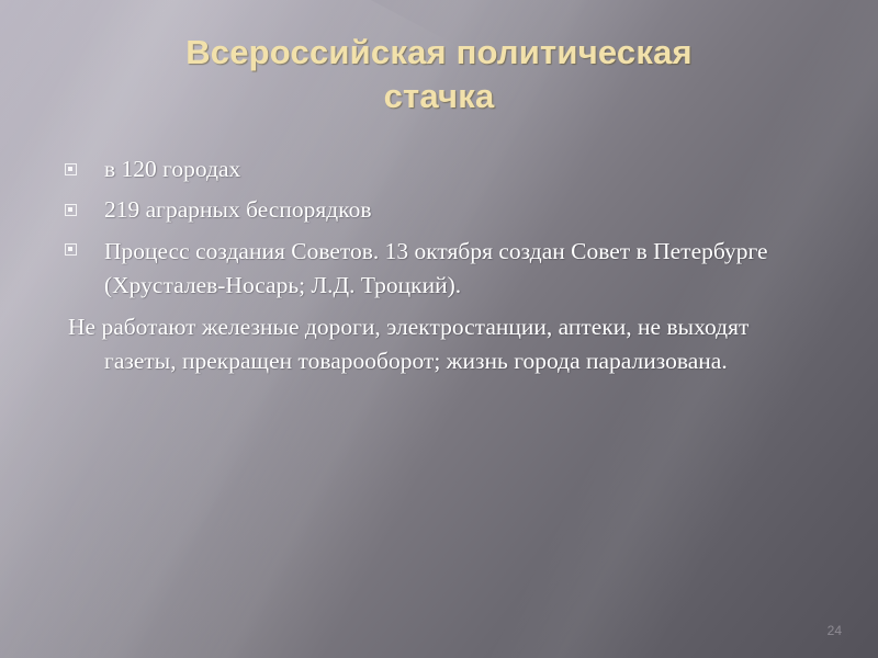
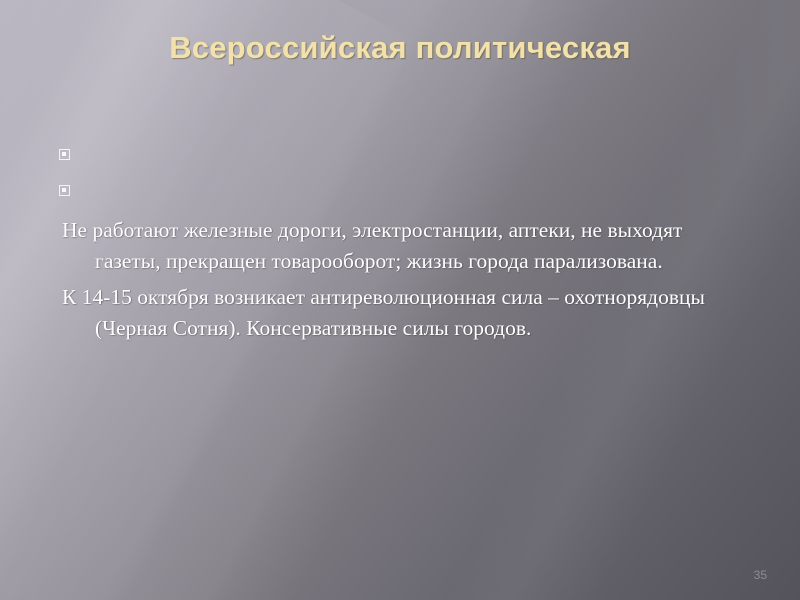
  Всероссийская политическая
- стачка
- в 120 городах
- 219 аграрных беспорядков
- Процесс создания Советов. 13 октября создан Совет в Петербурге (Хрусталев-Носарь; Л.Д. Троцкий).
  Не работают железные дороги, электростанции, аптеки, не выходят газеты, прекращен товарооборот; жизнь города парализована.
+ К 14-15 октября возникает антиреволюционная сила – охотнорядовцы (Черная Сотня). Консервативные силы городов.
- 24
+ 35
